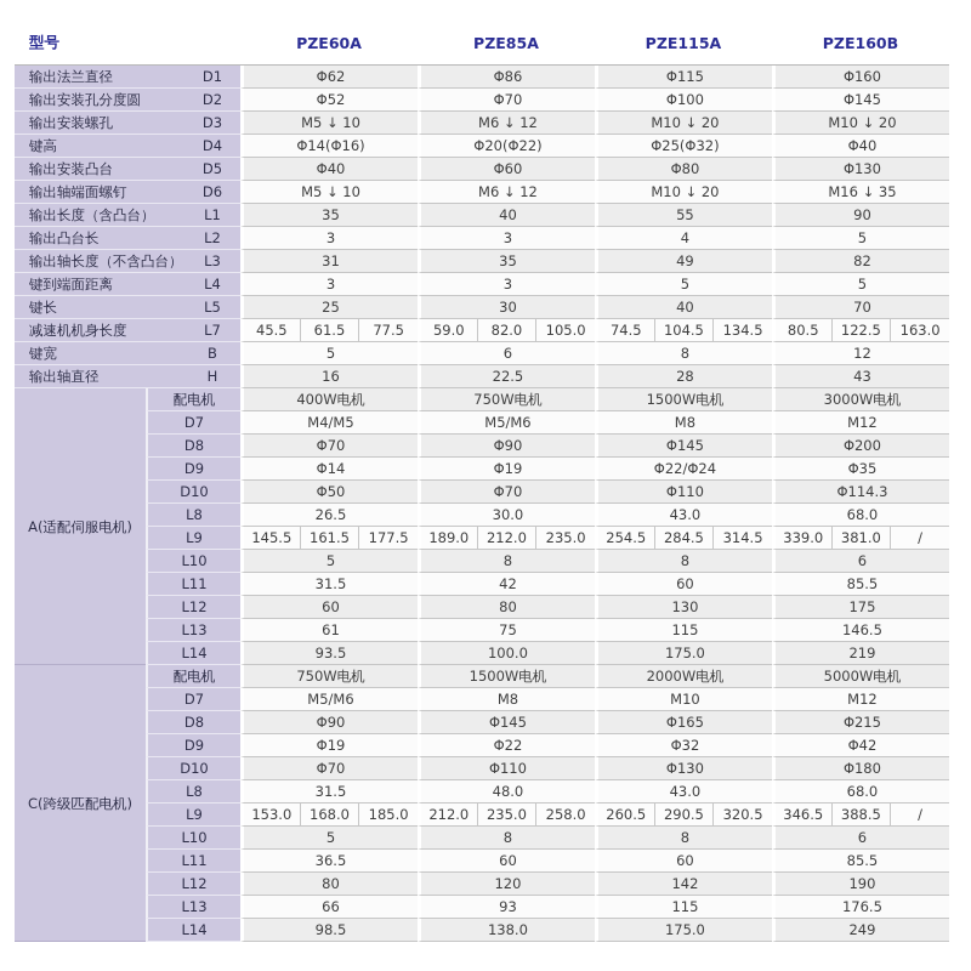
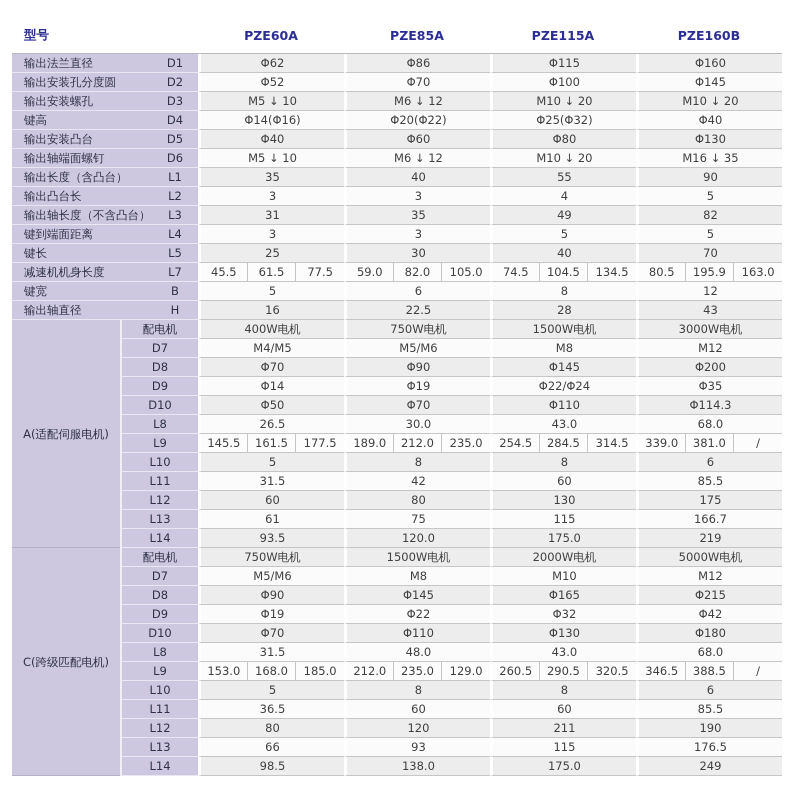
  型号	PZE60A	PZE85A	PZE115A	PZE160B
  输出法兰直径 D1	Φ62	Φ86	Φ115	Φ160
  输出安装孔分度圆 D2	Φ52	Φ70	Φ100	Φ145
  输出安装螺孔 D3	M5 ↓ 10	M6 ↓ 12	M10 ↓ 20	M10 ↓ 20
  键高 D4	Φ14(Φ16)	Φ20(Φ22)	Φ25(Φ32)	Φ40
  输出安装凸台 D5	Φ40	Φ60	Φ80	Φ130
  输出轴端面螺钉 D6	M5 ↓ 10	M6 ↓ 12	M10 ↓ 20	M16 ↓ 35
  输出长度（含凸台） L1	35	40	55	90
  输出凸台长 L2	3	3	4	5
  输出轴长度（不含凸台） L3	31	35	49	82
  键到端面距离 L4	3	3	5	5
  键长 L5	25	30	40	70
- 减速机机身长度 L7	45.5	61.5	77.5	59.0	82.0	105.0	74.5	104.5	134.5	80.5	122.5	163.0
+ 减速机机身长度 L7	45.5	61.5	77.5	59.0	82.0	105.0	74.5	104.5	134.5	80.5	195.9	163.0
  键宽 B	5	6	8	12
  输出轴直径 H	16	22.5	28	43
  A(适配伺服电机)	配电机	400W电机	750W电机	1500W电机	3000W电机
  D7	M4/M5	M5/M6	M8	M12
  D8	Φ70	Φ90	Φ145	Φ200
  D9	Φ14	Φ19	Φ22/Φ24	Φ35
  D10	Φ50	Φ70	Φ110	Φ114.3
  L8	26.5	30.0	43.0	68.0
  L9	145.5	161.5	177.5	189.0	212.0	235.0	254.5	284.5	314.5	339.0	381.0	/
  L10	5	8	8	6
  L11	31.5	42	60	85.5
  L12	60	80	130	175
- L13	61	75	115	146.5
+ L13	61	75	115	166.7
- L14	93.5	100.0	175.0	219
+ L14	93.5	120.0	175.0	219
  C(跨级匹配电机)	配电机	750W电机	1500W电机	2000W电机	5000W电机
  D7	M5/M6	M8	M10	M12
  D8	Φ90	Φ145	Φ165	Φ215
  D9	Φ19	Φ22	Φ32	Φ42
  D10	Φ70	Φ110	Φ130	Φ180
  L8	31.5	48.0	43.0	68.0
- L9	153.0	168.0	185.0	212.0	235.0	258.0	260.5	290.5	320.5	346.5	388.5	/
+ L9	153.0	168.0	185.0	212.0	235.0	129.0	260.5	290.5	320.5	346.5	388.5	/
  L10	5	8	8	6
  L11	36.5	60	60	85.5
- L12	80	120	142	190
+ L12	80	120	211	190
  L13	66	93	115	176.5
  L14	98.5	138.0	175.0	249
